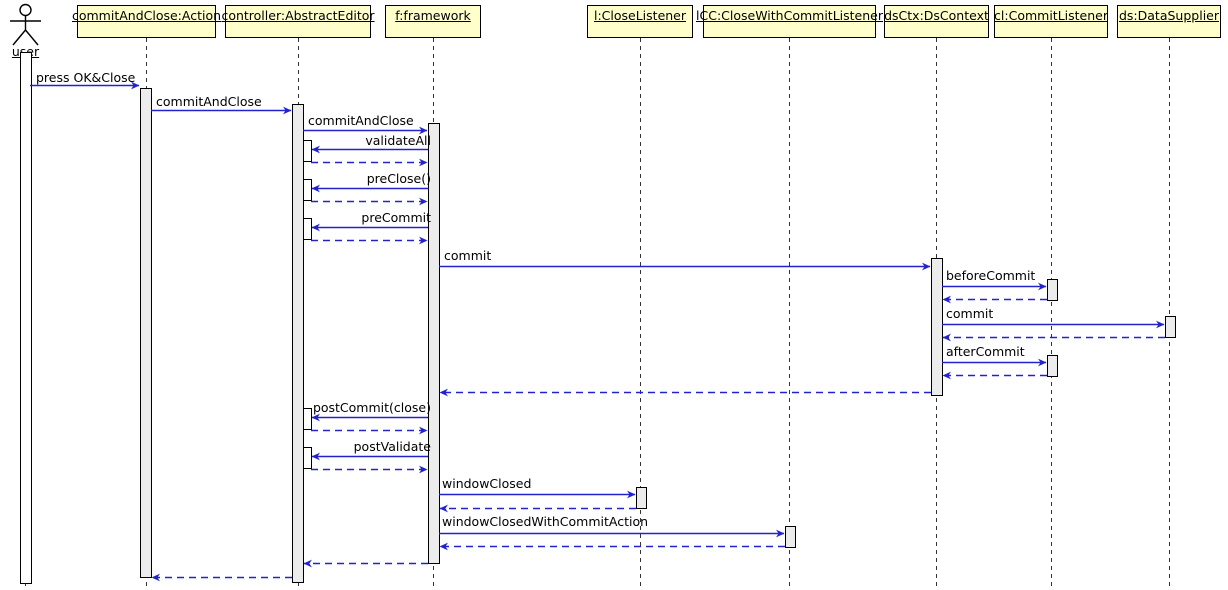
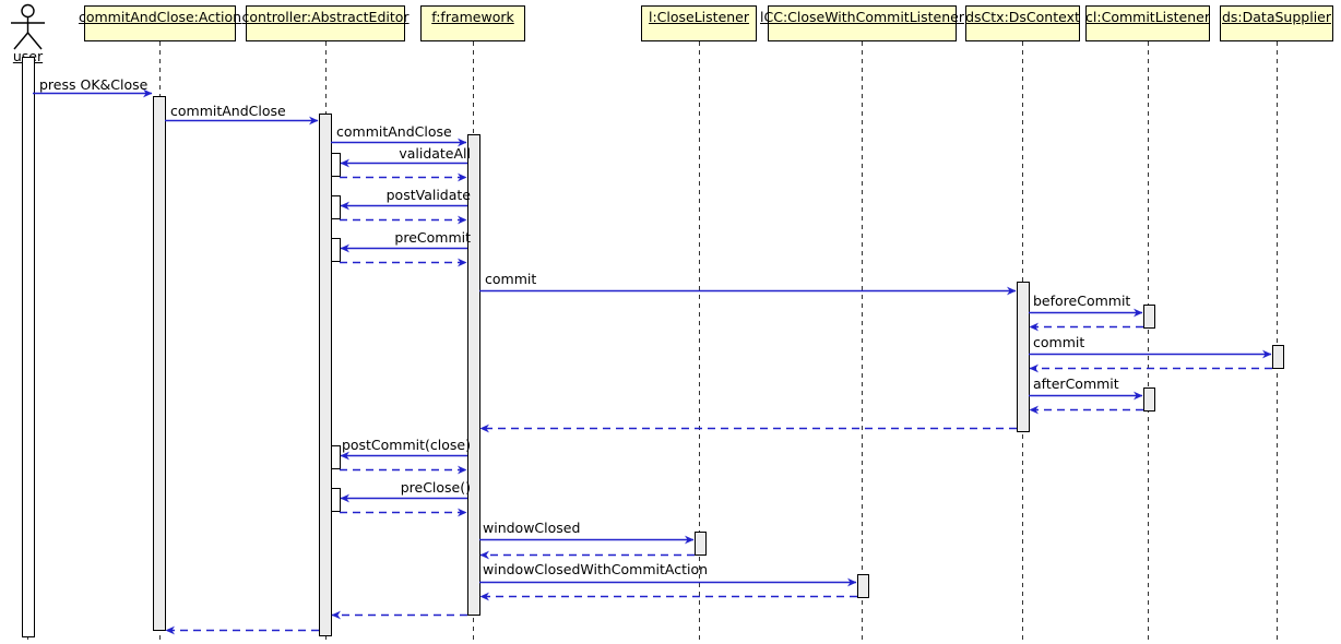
  user
  commitAndClose:Action
  controller:AbstractEditor
  f:framework
  l:CloseListener
  lCC:CloseWithCommitListener
  dsCtx:DsContext
  cl:CommitListener
  ds:DataSupplier
  press OK&Close
  commitAndClose
  commitAndClose
  validateAll
- preClose()
+ postValidate
  preCommit
  commit
  beforeCommit
  commit
  afterCommit
  postCommit(close)
- postValidate
+ preClose()
  windowClosed
  windowClosedWithCommitAction
